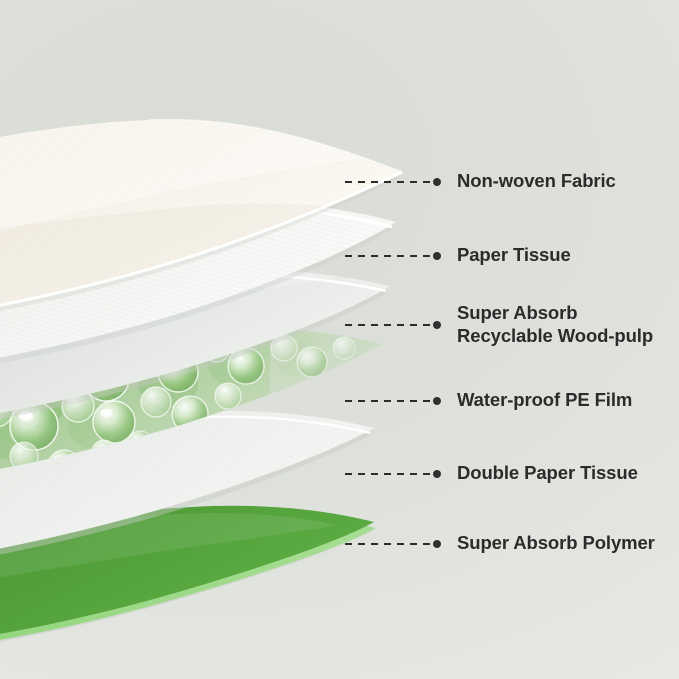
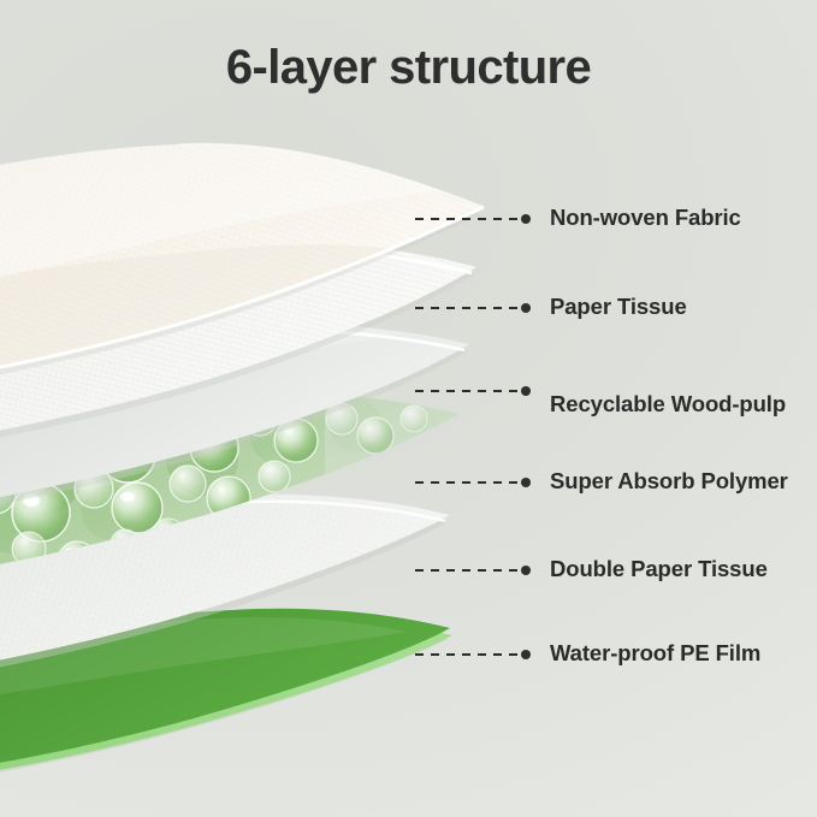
+ 6-layer structure
  Non-woven Fabric
  Paper Tissue
- Super Absorb
  Recyclable Wood-pulp
- Water-proof PE Film
+ Super Absorb Polymer
  Double Paper Tissue
- Super Absorb Polymer
+ Water-proof PE Film
